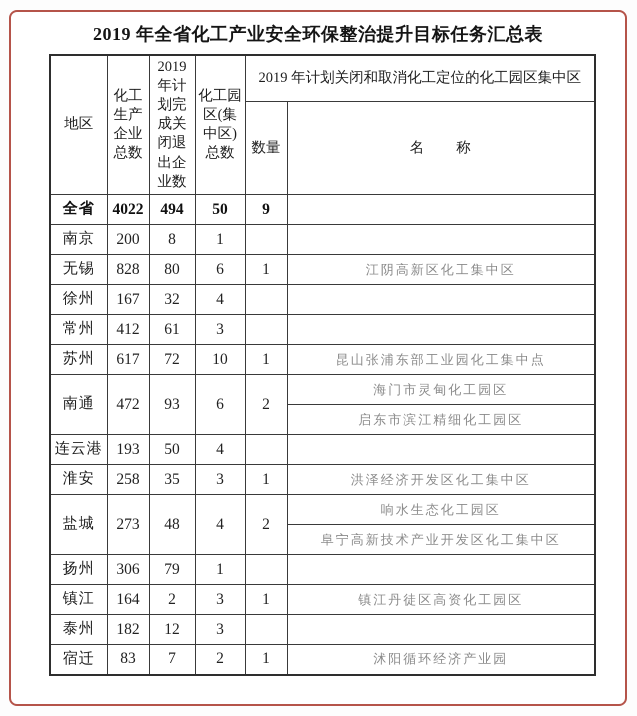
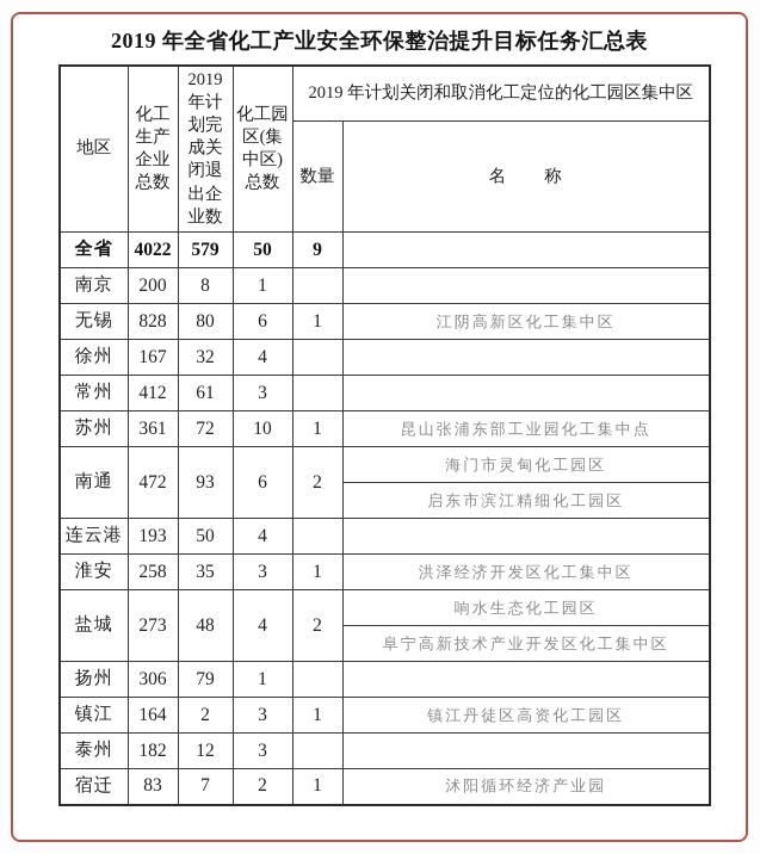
  2019 年全省化工产业安全环保整治提升目标任务汇总表
  地区	化工生产企业总数	2019年计划完成关闭退出企业数	化工园区(集中区)总数	2019 年计划关闭和取消化工定位的化工园区集中区
  数量	名 称
- 全省	4022	494	50	9
+ 全省	4022	579	50	9
  南京	200	8	1
  无锡	828	80	6	1	江阴高新区化工集中区
  徐州	167	32	4
  常州	412	61	3
- 苏州	617	72	10	1	昆山张浦东部工业园化工集中点
+ 苏州	361	72	10	1	昆山张浦东部工业园化工集中点
  南通	472	93	6	2	海门市灵甸化工园区
  启东市滨江精细化工园区
  连云港	193	50	4
  淮安	258	35	3	1	洪泽经济开发区化工集中区
  盐城	273	48	4	2	响水生态化工园区
  阜宁高新技术产业开发区化工集中区
  扬州	306	79	1
  镇江	164	2	3	1	镇江丹徒区高资化工园区
  泰州	182	12	3
  宿迁	83	7	2	1	沭阳循环经济产业园
